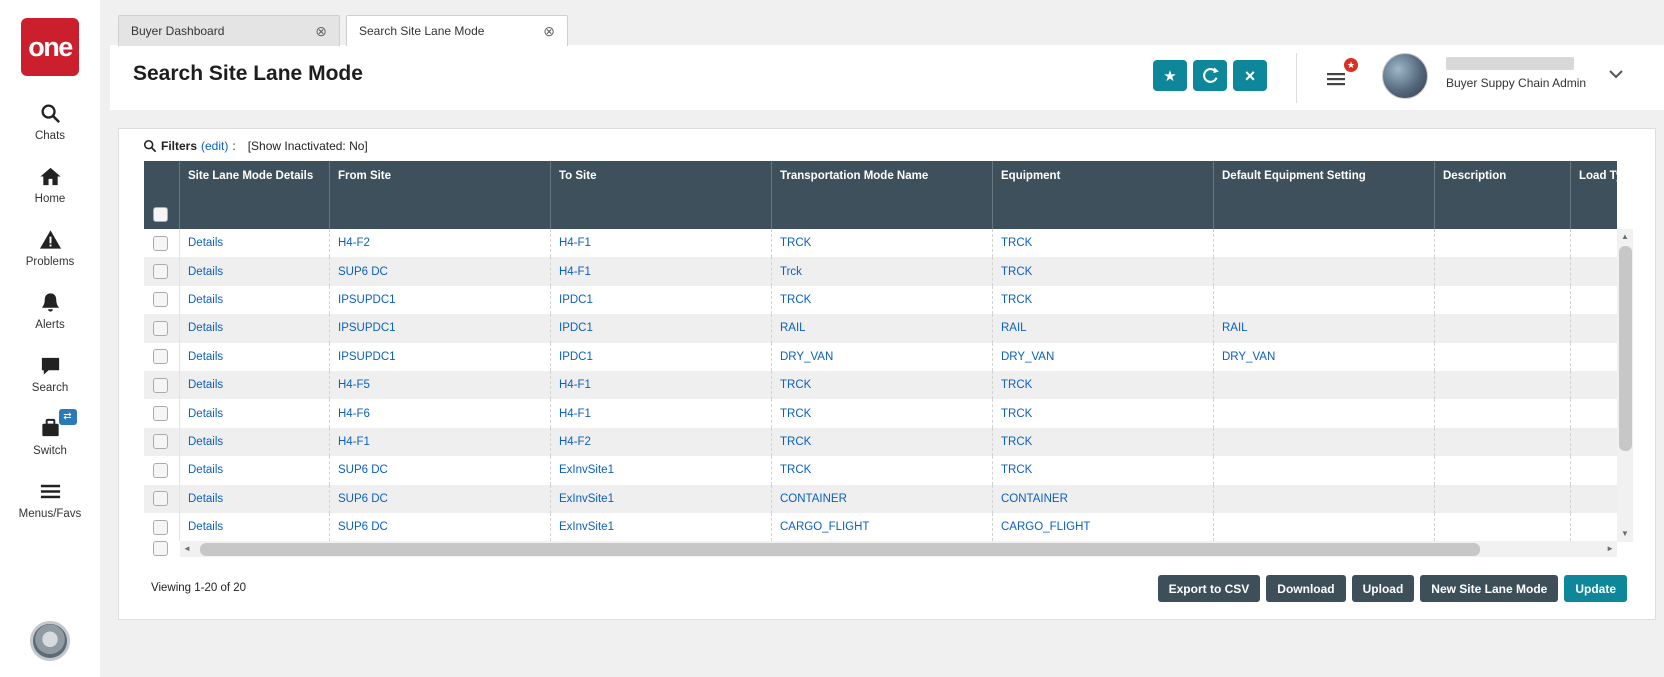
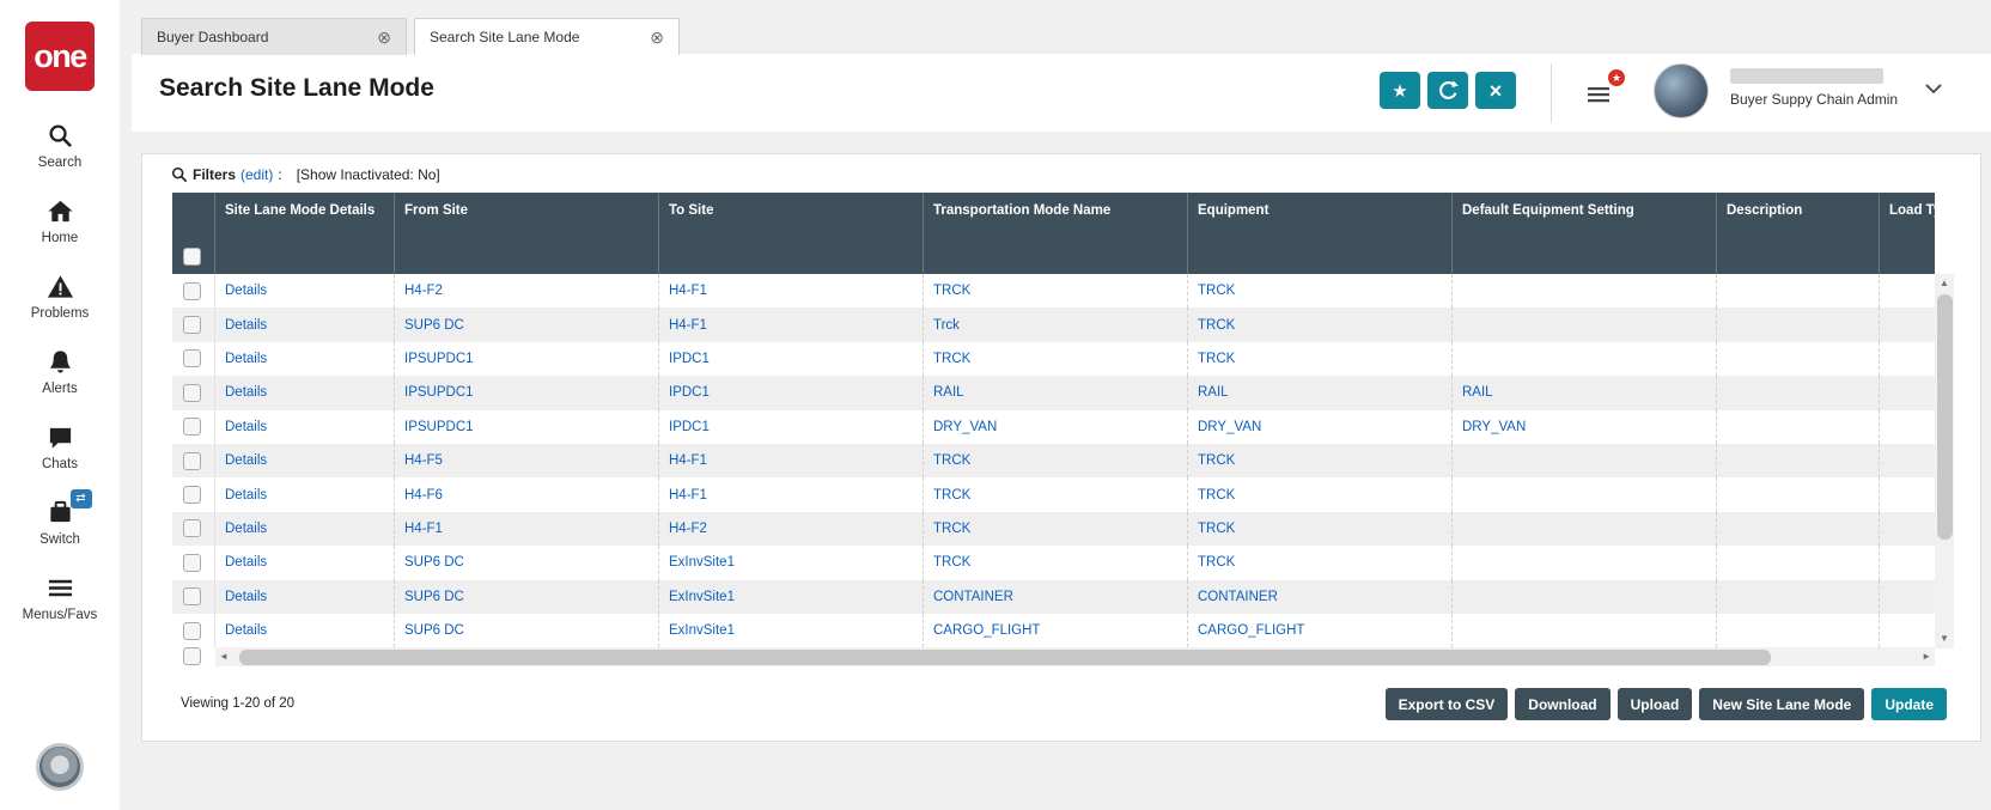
  one
- Chats
+ Search
  Home
  Problems
  Alerts
- Search
+ Chats
  ⇄
  Switch
  Menus/Favs
  Buyer Dashboard
  ⊗
  Search Site Lane Mode
  ⊗
  Search Site Lane Mode
  ★
  ×
  ★
  Buyer Suppy Chain Admin
  Filters
  (edit)
  :
  [Show Inactivated: No]
  Site Lane Mode Details
  From Site
  To Site
  Transportation Mode Name
  Equipment
  Default Equipment Setting
  Description
  Load T
  Details
  H4-F2
  H4-F1
  TRCK
  TRCK
  Details
  SUP6 DC
  H4-F1
  Trck
  TRCK
  Details
  IPSUPDC1
  IPDC1
  TRCK
  TRCK
  Details
  IPSUPDC1
  IPDC1
  RAIL
  RAIL
  RAIL
  Details
  IPSUPDC1
  IPDC1
  DRY_VAN
  DRY_VAN
  DRY_VAN
  Details
  H4-F5
  H4-F1
  TRCK
  TRCK
  Details
  H4-F6
  H4-F1
  TRCK
  TRCK
  Details
  H4-F1
  H4-F2
  TRCK
  TRCK
  Details
  SUP6 DC
  ExInvSite1
  TRCK
  TRCK
  Details
  SUP6 DC
  ExInvSite1
  CONTAINER
  CONTAINER
  Details
  SUP6 DC
  ExInvSite1
  CARGO_FLIGHT
  CARGO_FLIGHT
  ▲
  ▼
  ◄
  ►
  Viewing 1-20 of 20
  Export to CSV
  Download
  Upload
  New Site Lane Mode
  Update
